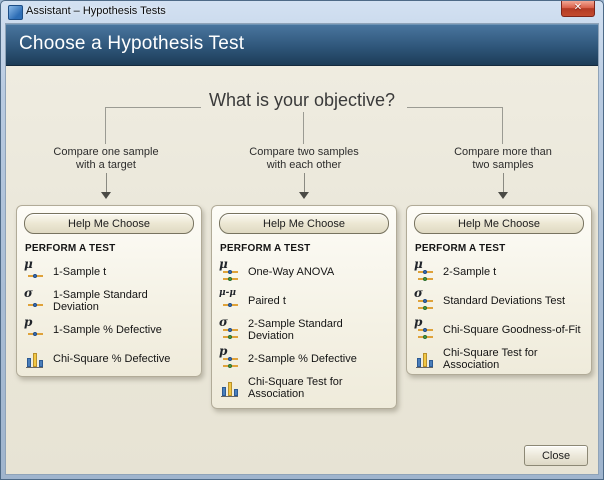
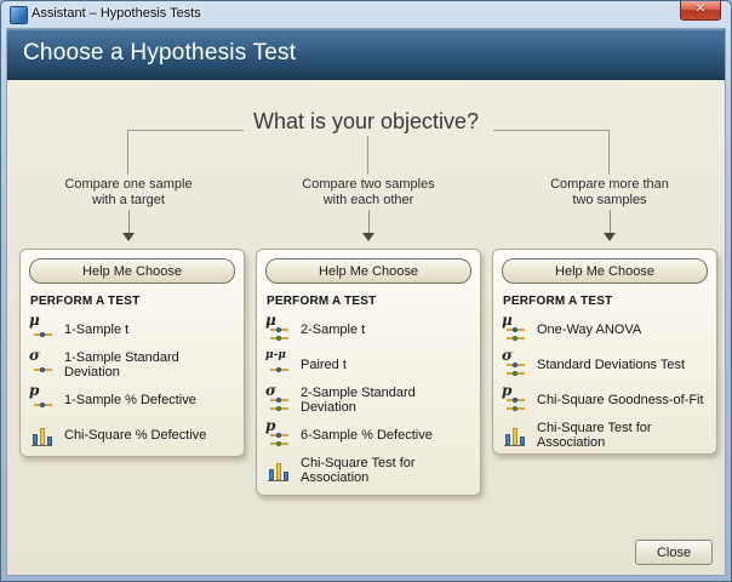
  Assistant – Hypothesis Tests
  ✕
  Choose a Hypothesis Test
  What is your objective?
  Compare one sample
  with a target
  Compare two samples
  with each other
  Compare more than
  two samples
  Help Me Choose
  PERFORM A TEST
  1-Sample t
  1-Sample Standard Deviation
  1-Sample % Defective
  Chi-Square % Defective
  Help Me Choose
  PERFORM A TEST
- One-Way ANOVA
+ 2-Sample t
  Paired t
  2-Sample Standard Deviation
- 2-Sample % Defective
+ 6-Sample % Defective
  Chi-Square Test for Association
  Help Me Choose
  PERFORM A TEST
- 2-Sample t
+ One-Way ANOVA
  Standard Deviations Test
  Chi-Square Goodness-of-Fit
  Chi-Square Test for Association
  Close
